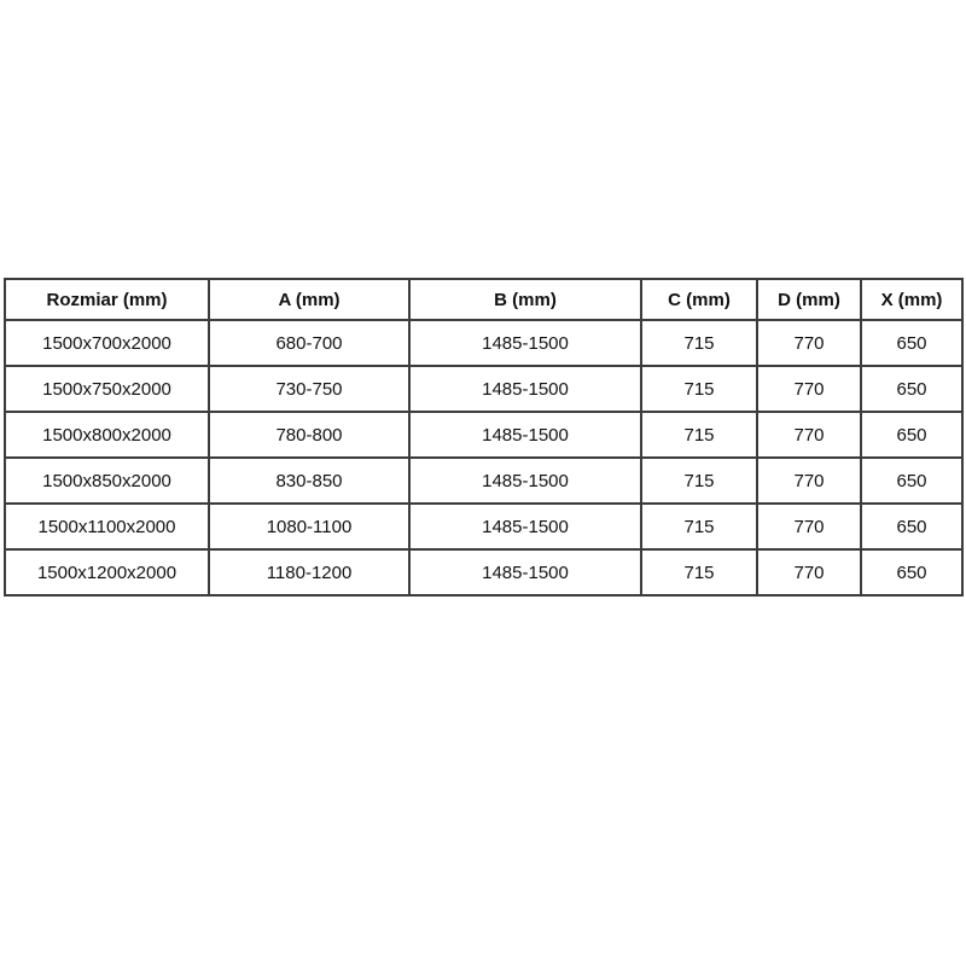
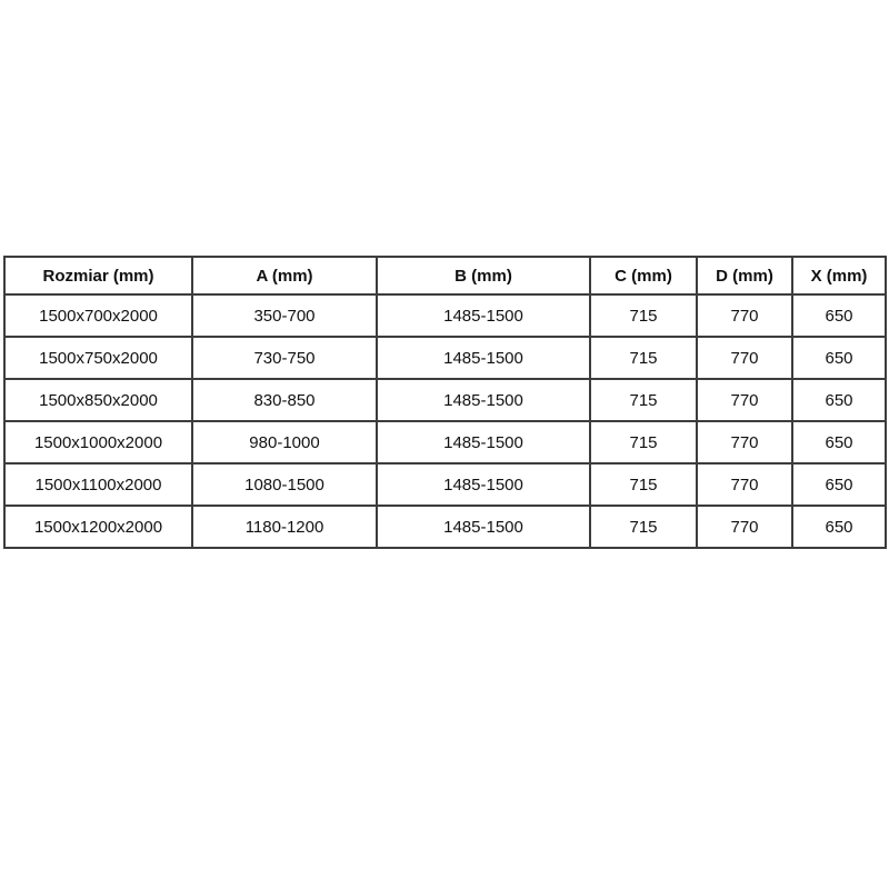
  Rozmiar (mm)	A (mm)	B (mm)	C (mm)	D (mm)	X (mm)
- 1500x700x2000	680-700	1485-1500	715	770	650
+ 1500x700x2000	350-700	1485-1500	715	770	650
  1500x750x2000	730-750	1485-1500	715	770	650
- 1500x800x2000	780-800	1485-1500	715	770	650
  1500x850x2000	830-850	1485-1500	715	770	650
+ 1500x1000x2000	980-1000	1485-1500	715	770	650
- 1500x1100x2000	1080-1100	1485-1500	715	770	650
+ 1500x1100x2000	1080-1500	1485-1500	715	770	650
  1500x1200x2000	1180-1200	1485-1500	715	770	650
